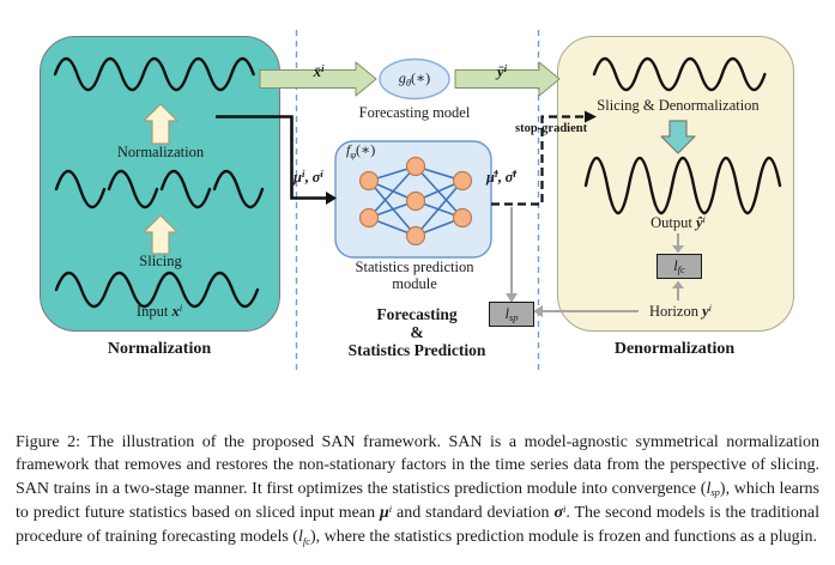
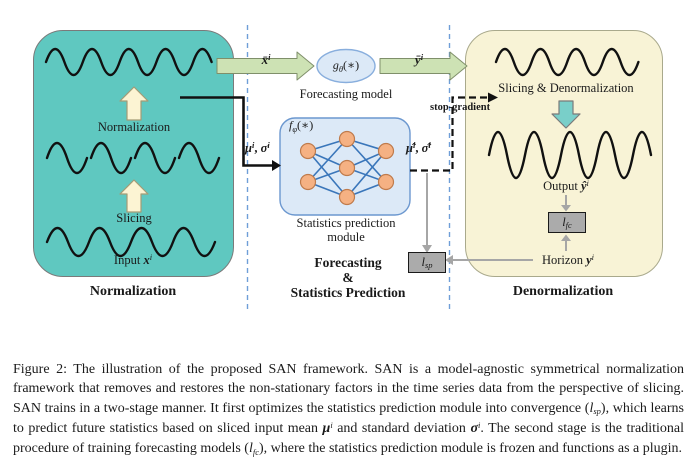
  l
  sp
  l
  fc
  Normalization
  Slicing
  Input xi
  Normalization
  x̄i
  ȳi
  gθ(∗)
  Forecasting model
  fφ(∗)
  μi, σi
  μ̂i, σ̂i
  Statistics prediction
  module
  Forecasting
  &
  Statistics Prediction
  stop-gradient
  Slicing & Denormalization
  Output ŷi
  Horizon yi
  Denormalization
- Figure 2: The illustration of the proposed SAN framework. SAN is a model-agnostic symmetrical normalization framework that removes and restores the non-stationary factors in the time series data from the perspective of slicing. SAN trains in a two-stage manner. It first optimizes the statistics prediction module into convergence (lsp), which learns to predict future statistics based on sliced input mean μi and standard deviation σi. The second models is the traditional procedure of training forecasting models (lfc), where the statistics prediction module is frozen and functions as a plugin.
+ Figure 2: The illustration of the proposed SAN framework. SAN is a model-agnostic symmetrical normalization framework that removes and restores the non-stationary factors in the time series data from the perspective of slicing. SAN trains in a two-stage manner. It first optimizes the statistics prediction module into convergence (lsp), which learns to predict future statistics based on sliced input mean μi and standard deviation σi. The second stage is the traditional procedure of training forecasting models (lfc), where the statistics prediction module is frozen and functions as a plugin.
